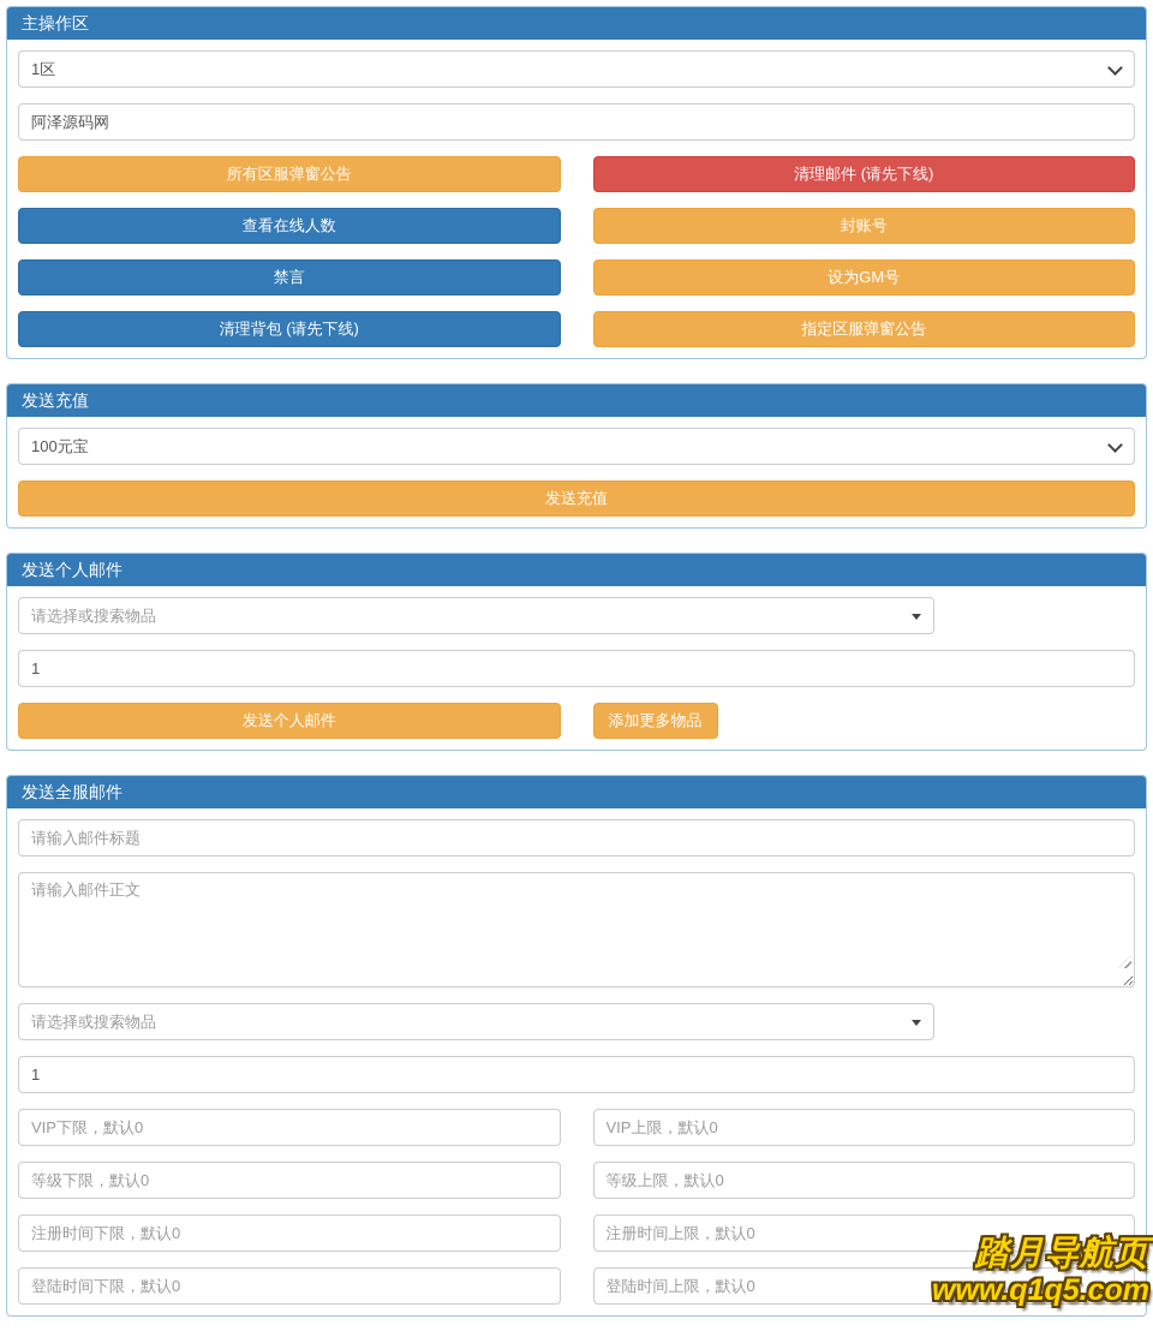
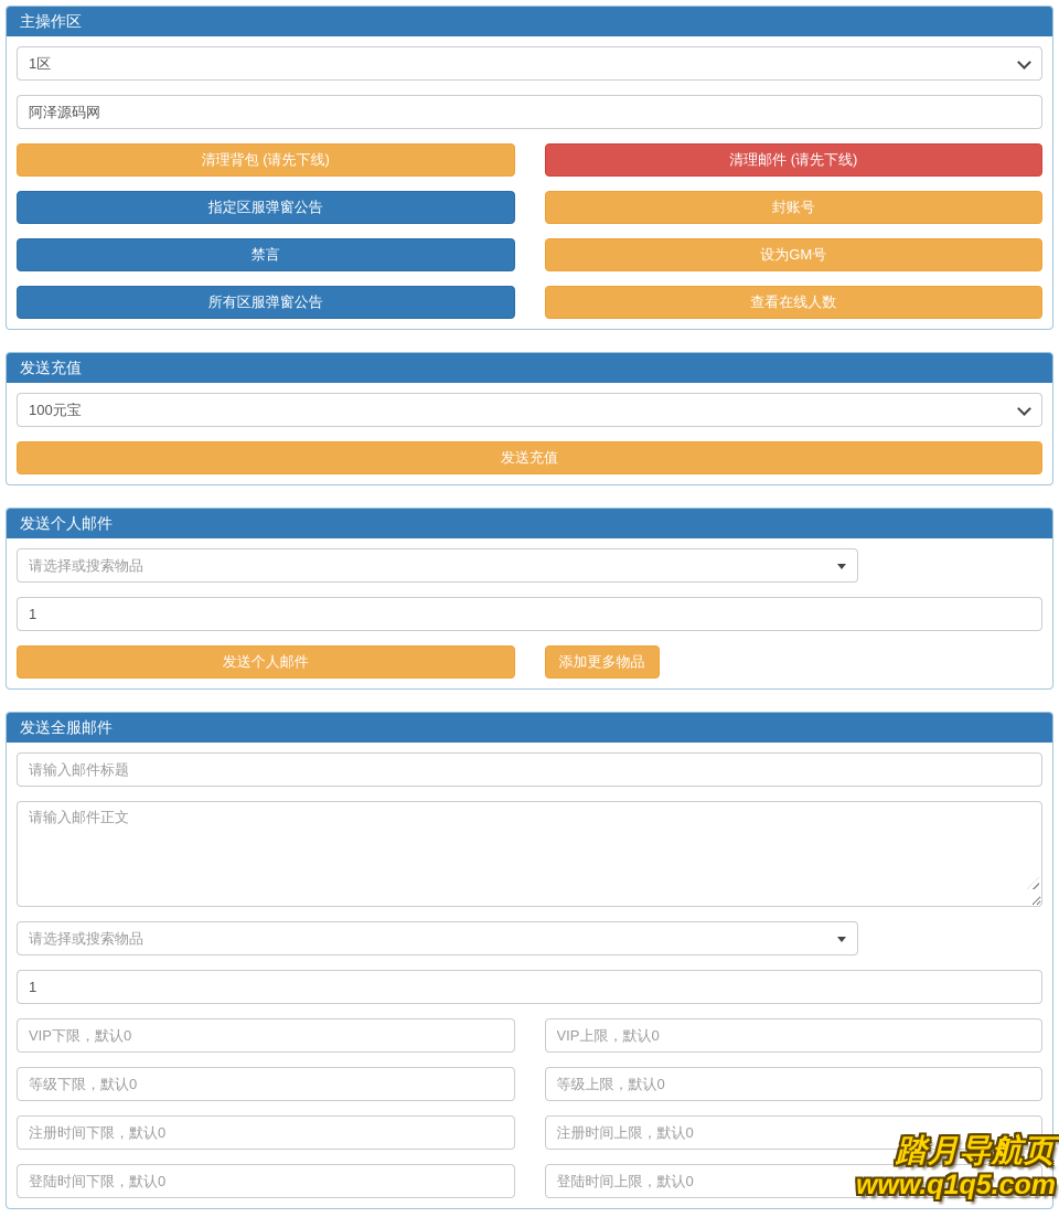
  主操作区
  1区
  阿泽源码网
- 所有区服弹窗公告
+ 清理背包 (请先下线)
  清理邮件 (请先下线)
- 查看在线人数
+ 指定区服弹窗公告
  封账号
  禁言
  设为GM号
- 清理背包 (请先下线)
+ 所有区服弹窗公告
- 指定区服弹窗公告
+ 查看在线人数
  发送充值
  100元宝
  发送充值
  发送个人邮件
  请选择或搜索物品
  1
  发送个人邮件
  添加更多物品
  发送全服邮件
  请输入邮件标题
  请输入邮件正文
  请选择或搜索物品
  1
  VIP下限，默认0
  VIP上限，默认0
  等级下限，默认0
  等级上限，默认0
  注册时间下限，默认0
  注册时间上限，默认0
  登陆时间下限，默认0
  登陆时间上限，默认0
  踏月导航页
  www.q1q5.com
